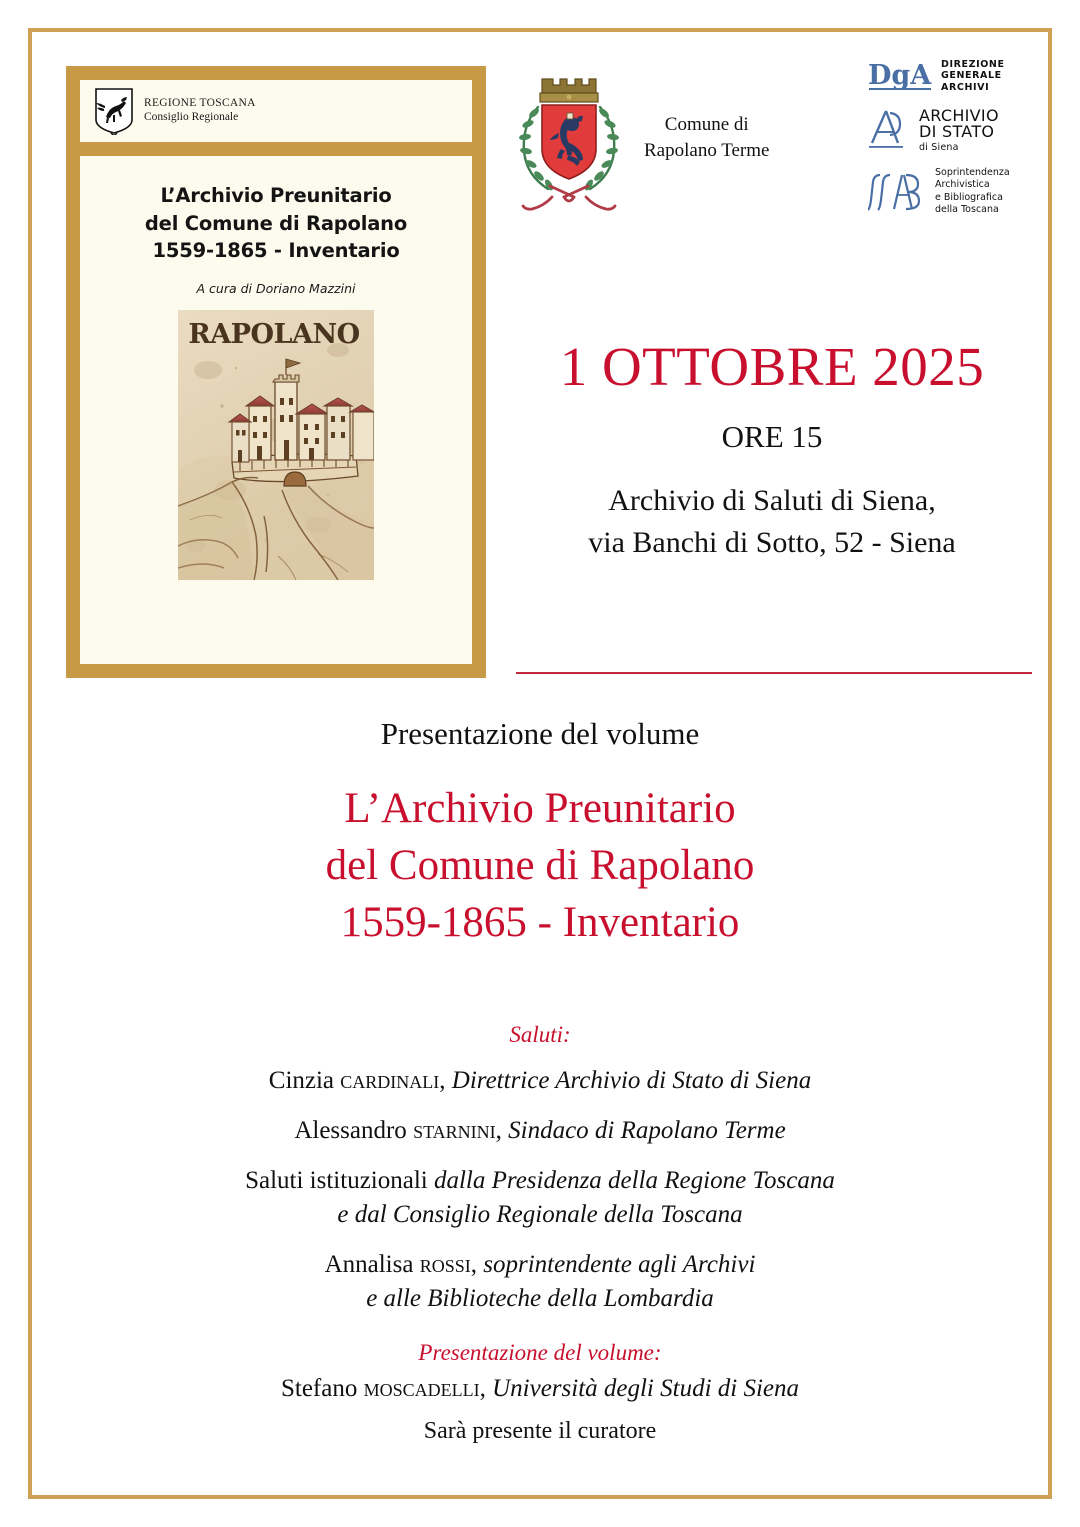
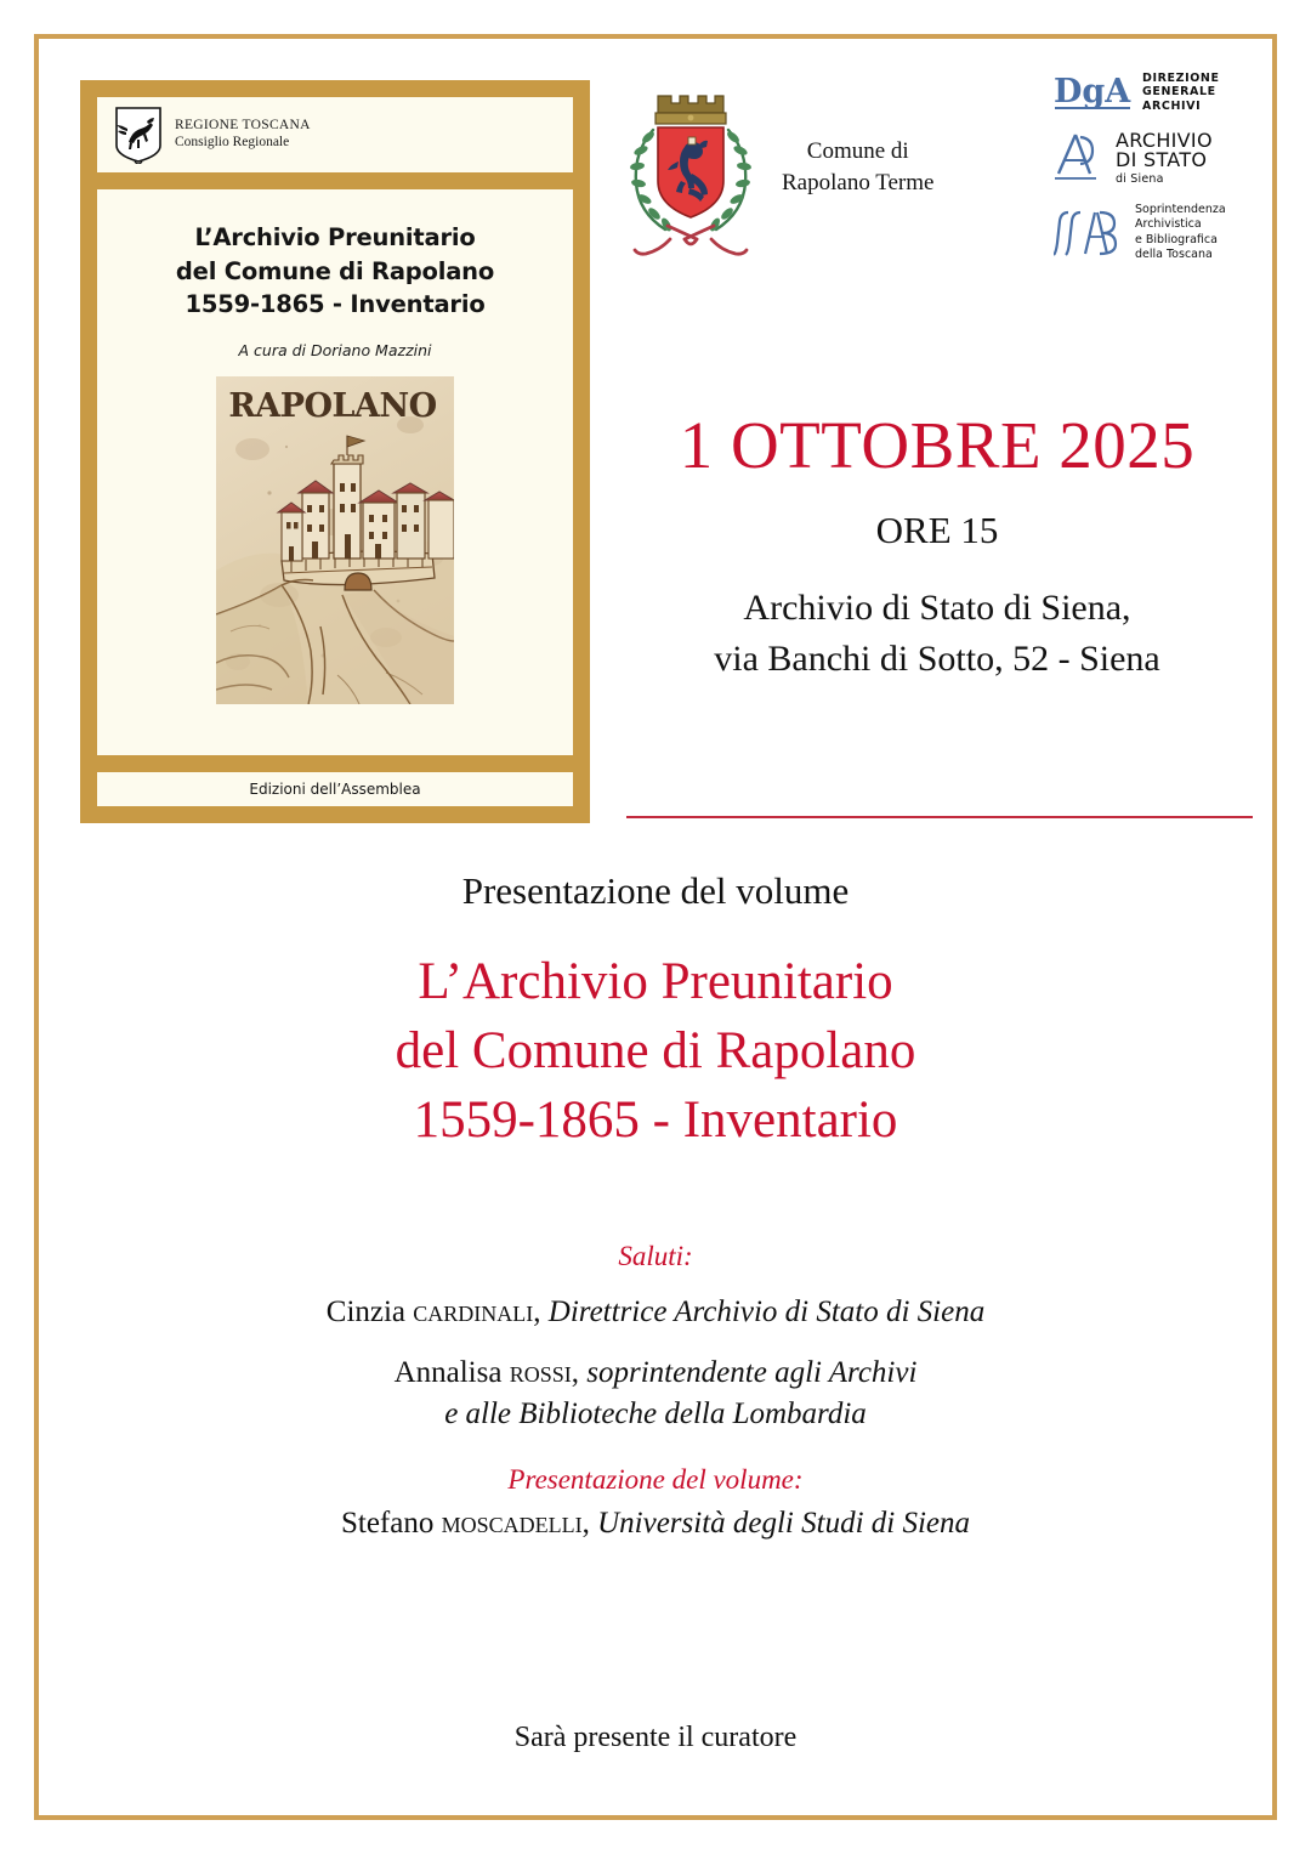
  REGIONE TOSCANA
  Consiglio Regionale
  L’Archivio Preunitario
  del Comune di Rapolano
  1559-1865 - Inventario
  A cura di Doriano Mazzini
  RAPOLANO
+ Edizioni dell’Assemblea
  Comune di
  Rapolano Terme
  DgA
  DIREZIONE
  GENERALE
  ARCHIVI
  ARCHIVIO
  DI STATO
  di Siena
  Soprintendenza
  Archivistica
  e Bibliografica
  della Toscana
  1 OTTOBRE 2025
  ORE 15
- Archivio di Saluti di Siena,
+ Archivio di Stato di Siena,
  via Banchi di Sotto, 52 - Siena
  Presentazione del volume
  L’Archivio Preunitario
  del Comune di Rapolano
  1559-1865 - Inventario
  Saluti:
  Cinzia cardinali, Direttrice Archivio di Stato di Siena
- Alessandro starnini, Sindaco di Rapolano Terme
- Saluti istituzionali dalla Presidenza della Regione Toscana
- e dal Consiglio Regionale della Toscana
  Annalisa rossi, soprintendente agli Archivi
  e alle Biblioteche della Lombardia
  Presentazione del volume:
  Stefano moscadelli, Università degli Studi di Siena
  Sarà presente il curatore
